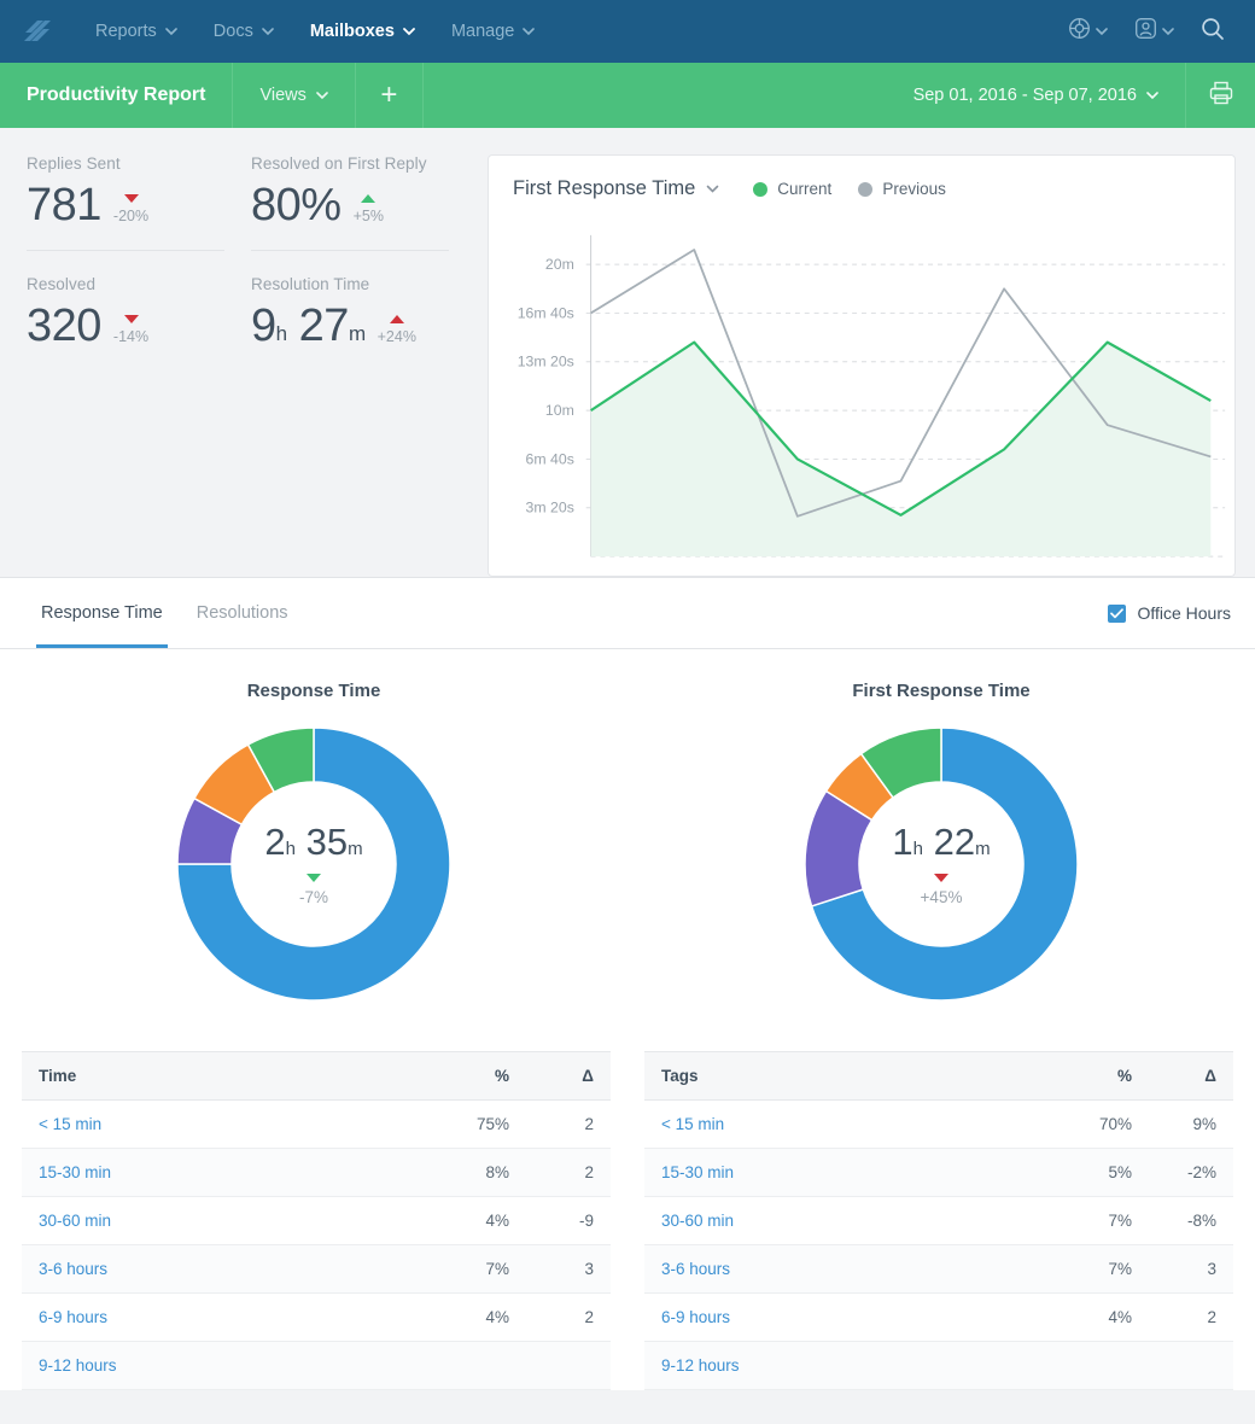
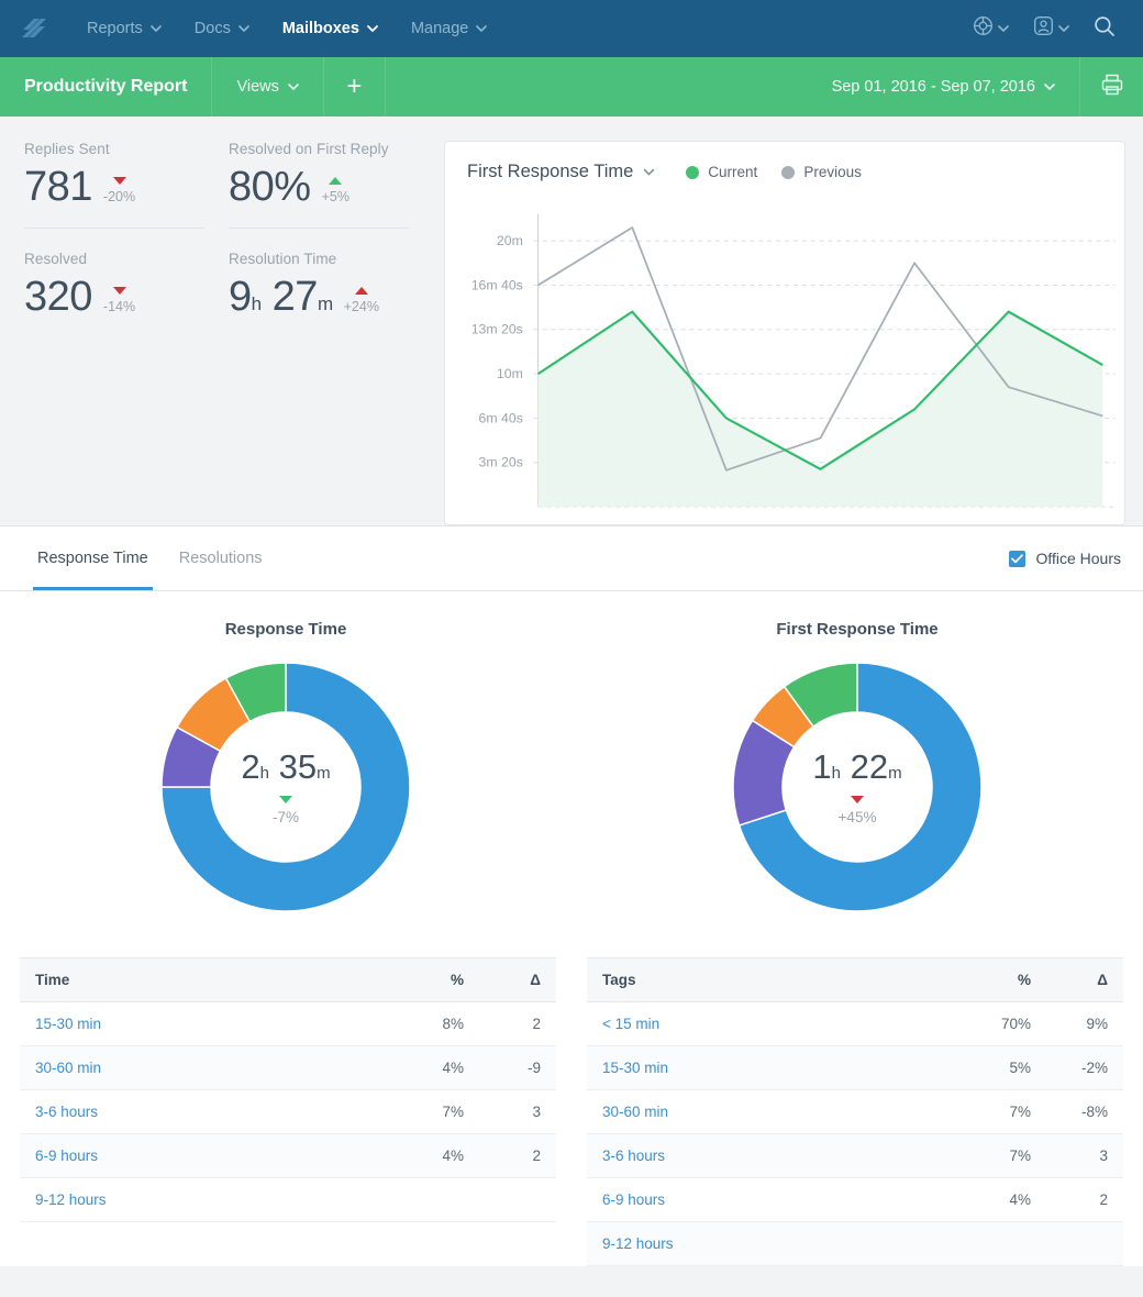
  Reports
  Docs
  Mailboxes
  Manage
  Productivity Report
  Views
  +
  Sep 01, 2016 - Sep 07, 2016
  Replies Sent
  781
  -20%
  Resolved on First Reply
  80%
  +5%
  Resolved
  320
  -14%
  Resolution Time
  9h 27m
  +24%
  First Response Time
  Current
  Previous
  20m
  16m 40s
  13m 20s
  10m
  6m 40s
  3m 20s
  Response Time
  Resolutions
  Office Hours
  Response Time
  2h 35m
  -7%
  First Response Time
  1h 22m
  +45%
  Time	%	Δ
- < 15 min	75%	2
  15-30 min	8%	2
  30-60 min	4%	-9
  3-6 hours	7%	3
  6-9 hours	4%	2
  9-12 hours
  Tags	%	Δ
  < 15 min	70%	9%
  15-30 min	5%	-2%
  30-60 min	7%	-8%
  3-6 hours	7%	3
  6-9 hours	4%	2
  9-12 hours
